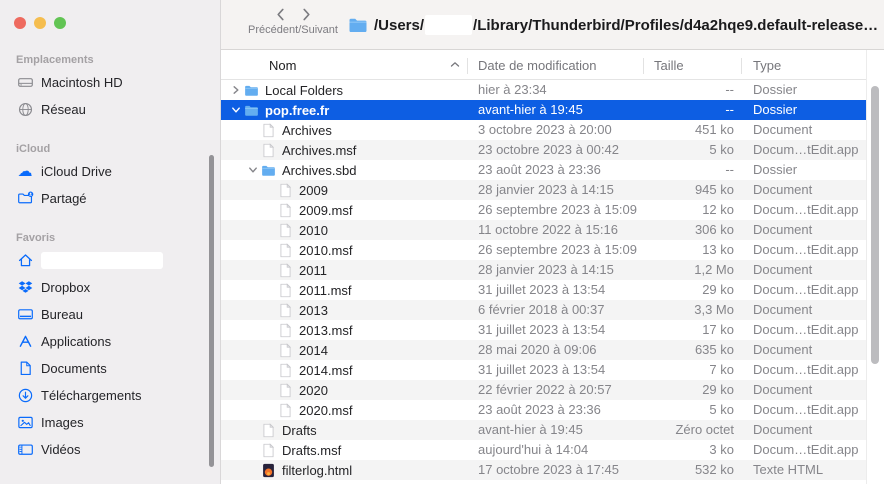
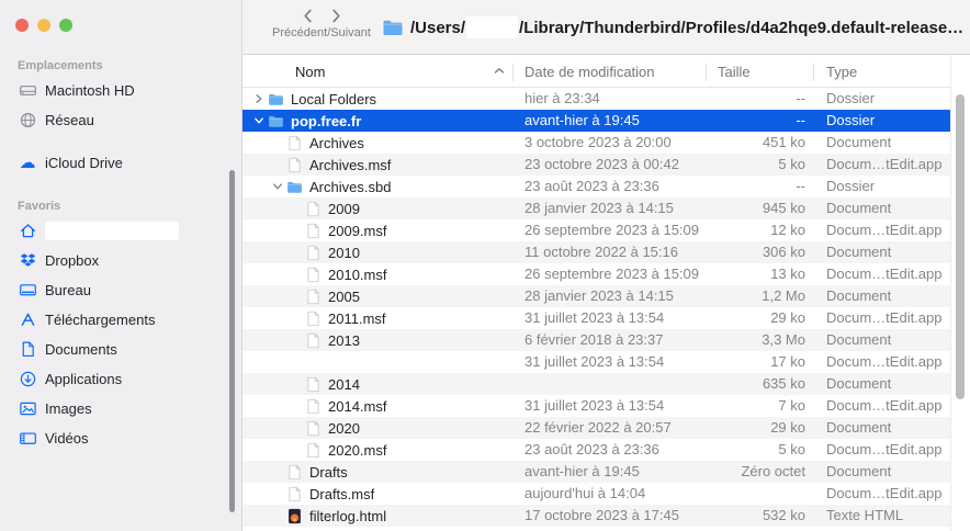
  Emplacements
  Macintosh HD
  Réseau
- iCloud
  ☁
  iCloud Drive
- Partagé
  Favoris
  Dropbox
  Bureau
- Applications
+ Téléchargements
  Documents
- Téléchargements
+ Applications
  Images
  Vidéos
  Précédent/Suivant
  /Users/
  /Library/Thunderbird/Profiles/d4a2hqe9.default-release…
  Nom
  Date de modification
  Taille
  Type
  Local Folders
  hier à 23:34
  --
  Dossier
  pop.free.fr
  avant-hier à 19:45
  --
  Dossier
  Archives
  3 octobre 2023 à 20:00
  451 ko
  Document
  Archives.msf
  23 octobre 2023 à 00:42
  5 ko
  Docum…tEdit.app
  Archives.sbd
  23 août 2023 à 23:36
  --
  Dossier
  2009
  28 janvier 2023 à 14:15
  945 ko
  Document
  2009.msf
  26 septembre 2023 à 15:09
  12 ko
  Docum…tEdit.app
  2010
  11 octobre 2022 à 15:16
  306 ko
  Document
  2010.msf
  26 septembre 2023 à 15:09
  13 ko
  Docum…tEdit.app
- 2011
+ 2005
  28 janvier 2023 à 14:15
  1,2 Mo
  Document
  2011.msf
  31 juillet 2023 à 13:54
  29 ko
  Docum…tEdit.app
  2013
- 6 février 2018 à 00:37
+ 6 février 2018 à 23:37
  3,3 Mo
  Document
- 2013.msf
  31 juillet 2023 à 13:54
  17 ko
  Docum…tEdit.app
  2014
- 28 mai 2020 à 09:06
  635 ko
  Document
  2014.msf
  31 juillet 2023 à 13:54
  7 ko
  Docum…tEdit.app
  2020
  22 février 2022 à 20:57
  29 ko
  Document
  2020.msf
  23 août 2023 à 23:36
  5 ko
  Docum…tEdit.app
  Drafts
  avant-hier à 19:45
  Zéro octet
  Document
  Drafts.msf
  aujourd'hui à 14:04
- 3 ko
  Docum…tEdit.app
  filterlog.html
  17 octobre 2023 à 17:45
  532 ko
  Texte HTML
